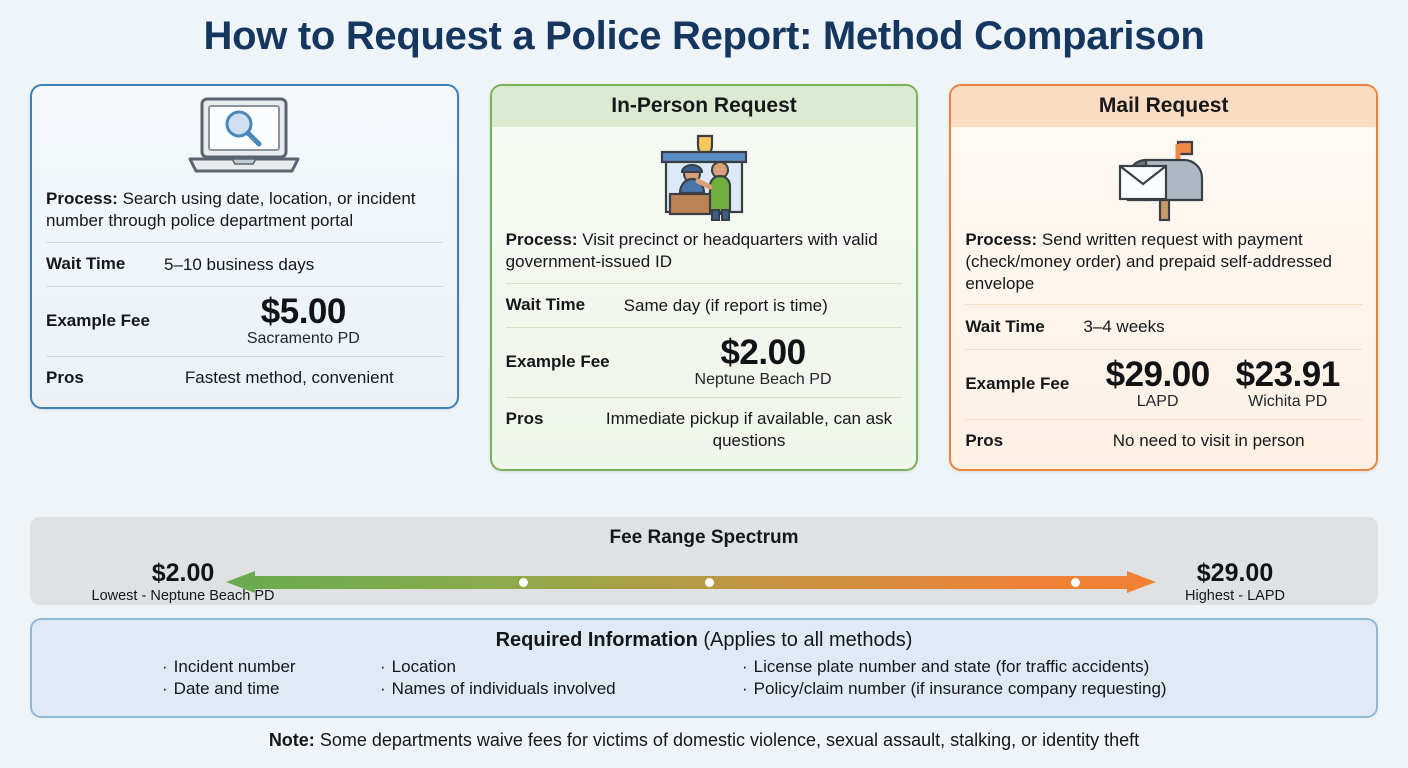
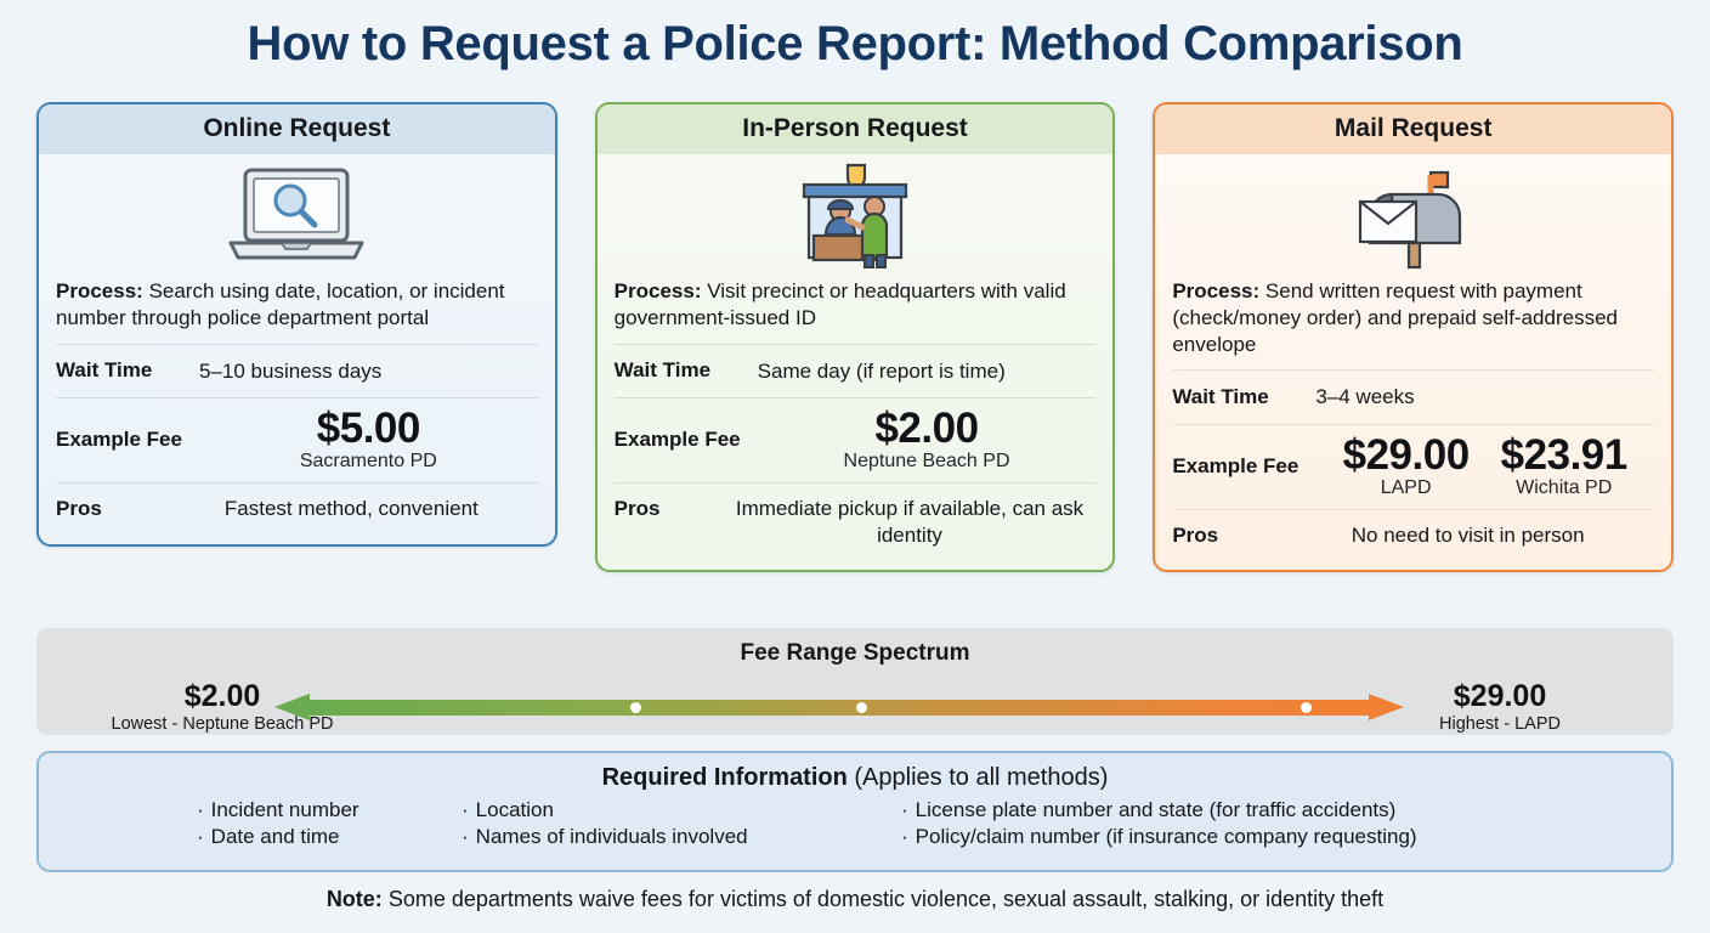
  How to Request a Police Report: Method Comparison
+ Online Request
  Process: Search using date, location, or incident number through police department portal
  Wait Time
  5–10 business days
  Example Fee
  $5.00
  Sacramento PD
  Pros
  Fastest method, convenient
  In-Person Request
  Process: Visit precinct or headquarters with valid government-issued ID
  Wait Time
  Same day (if report is time)
  Example Fee
  $2.00
  Neptune Beach PD
  Pros
- Immediate pickup if available, can ask questions
+ Immediate pickup if available, can ask identity
  Mail Request
  Process: Send written request with payment (check/money order) and prepaid self-addressed envelope
  Wait Time
  3–4 weeks
  Example Fee
  $29.00
  LAPD
  $23.91
  Wichita PD
  Pros
  No need to visit in person
  Fee Range Spectrum
  $2.00
  Lowest - Neptune Beach PD
  $29.00
  Highest - LAPD
  Required Information (Applies to all methods)
  · Incident number
  · Date and time
  · Location
  · Names of individuals involved
  · License plate number and state (for traffic accidents)
  · Policy/claim number (if insurance company requesting)
  Note: Some departments waive fees for victims of domestic violence, sexual assault, stalking, or identity theft
